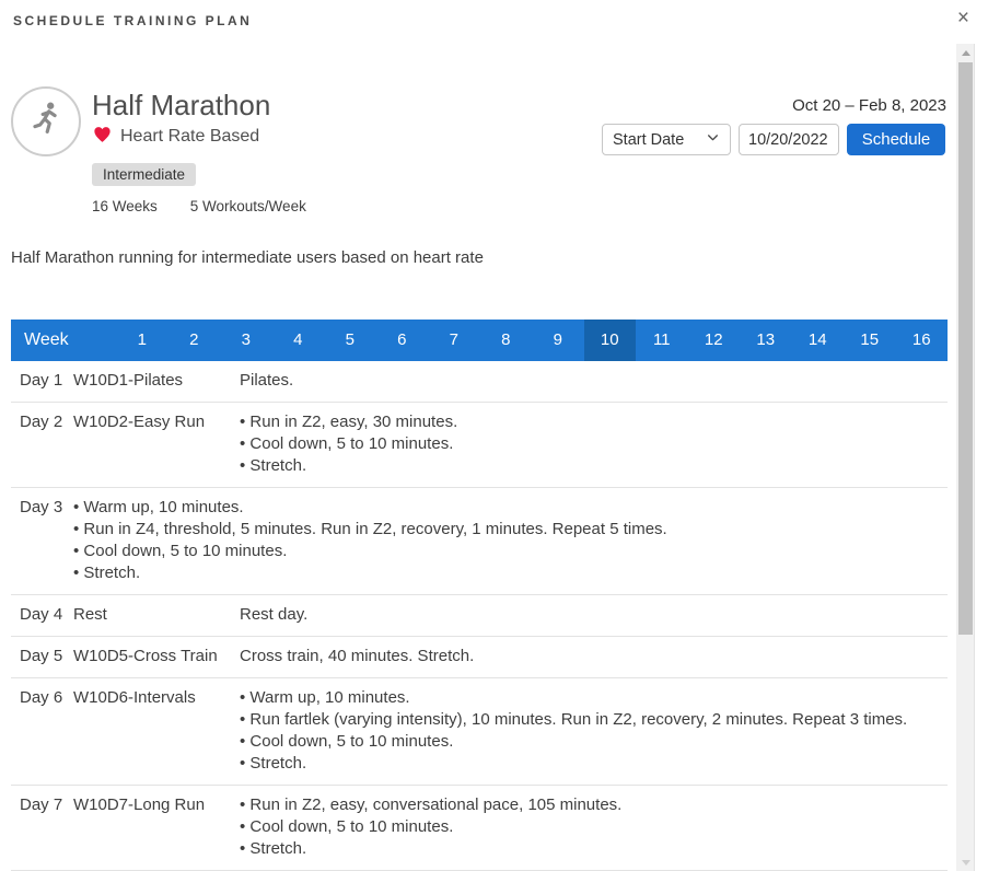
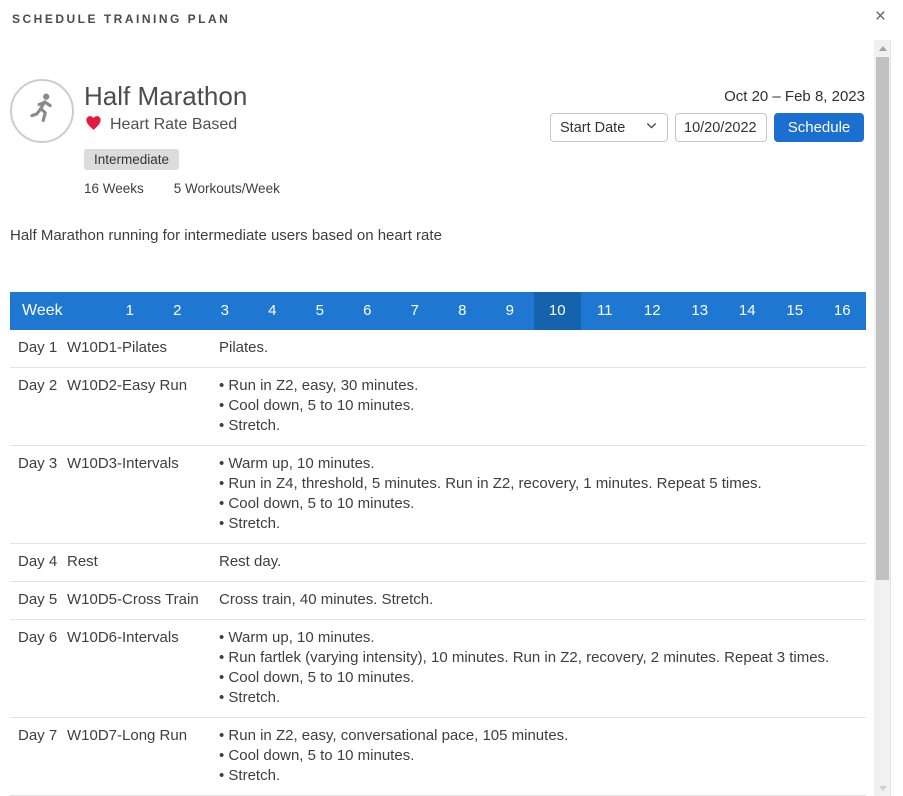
  SCHEDULE TRAINING PLAN
  ×
  Half Marathon
  Heart Rate Based
  Intermediate
  16 Weeks
  5 Workouts/Week
  Oct 20 – Feb 8, 2023
  Start Date
  10/20/2022
  Schedule
  Half Marathon running for intermediate users based on heart rate
  Week
  1
  2
  3
  4
  5
  6
  7
  8
  9
  10
  11
  12
  13
  14
  15
  16
  Day 1
  W10D1-Pilates
  Pilates.
  Day 2
  W10D2-Easy Run
  • Run in Z2, easy, 30 minutes.
  • Cool down, 5 to 10 minutes.
  • Stretch.
  Day 3
+ W10D3-Intervals
  • Warm up, 10 minutes.
  • Run in Z4, threshold, 5 minutes. Run in Z2, recovery, 1 minutes. Repeat 5 times.
  • Cool down, 5 to 10 minutes.
  • Stretch.
  Day 4
  Rest
  Rest day.
  Day 5
  W10D5-Cross Train
  Cross train, 40 minutes. Stretch.
  Day 6
  W10D6-Intervals
  • Warm up, 10 minutes.
  • Run fartlek (varying intensity), 10 minutes. Run in Z2, recovery, 2 minutes. Repeat 3 times.
  • Cool down, 5 to 10 minutes.
  • Stretch.
  Day 7
  W10D7-Long Run
  • Run in Z2, easy, conversational pace, 105 minutes.
  • Cool down, 5 to 10 minutes.
  • Stretch.
